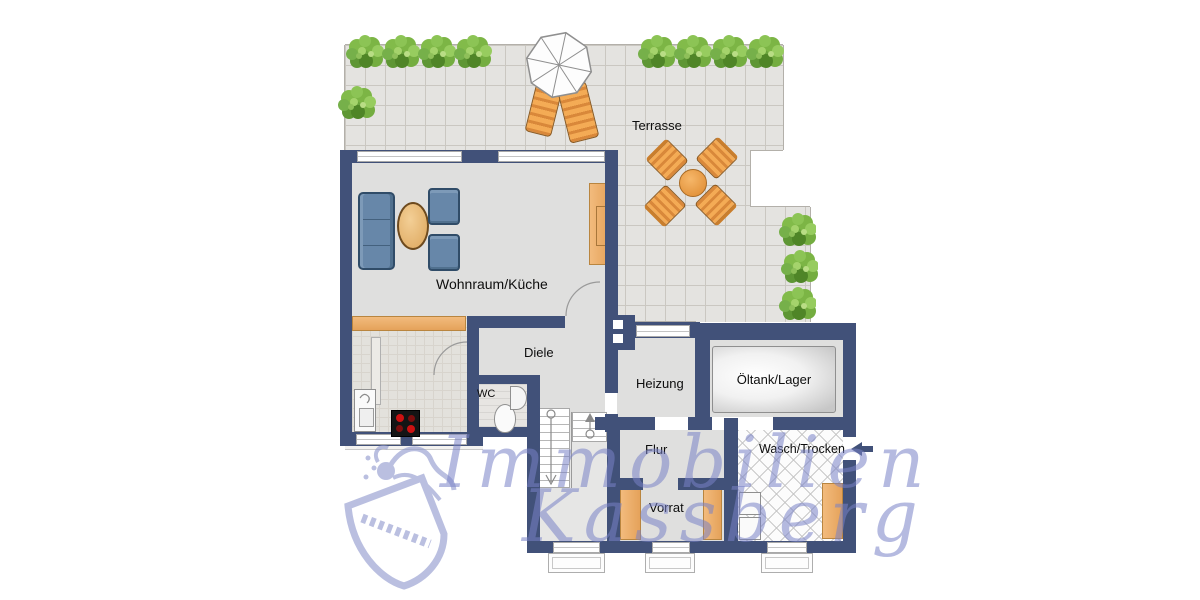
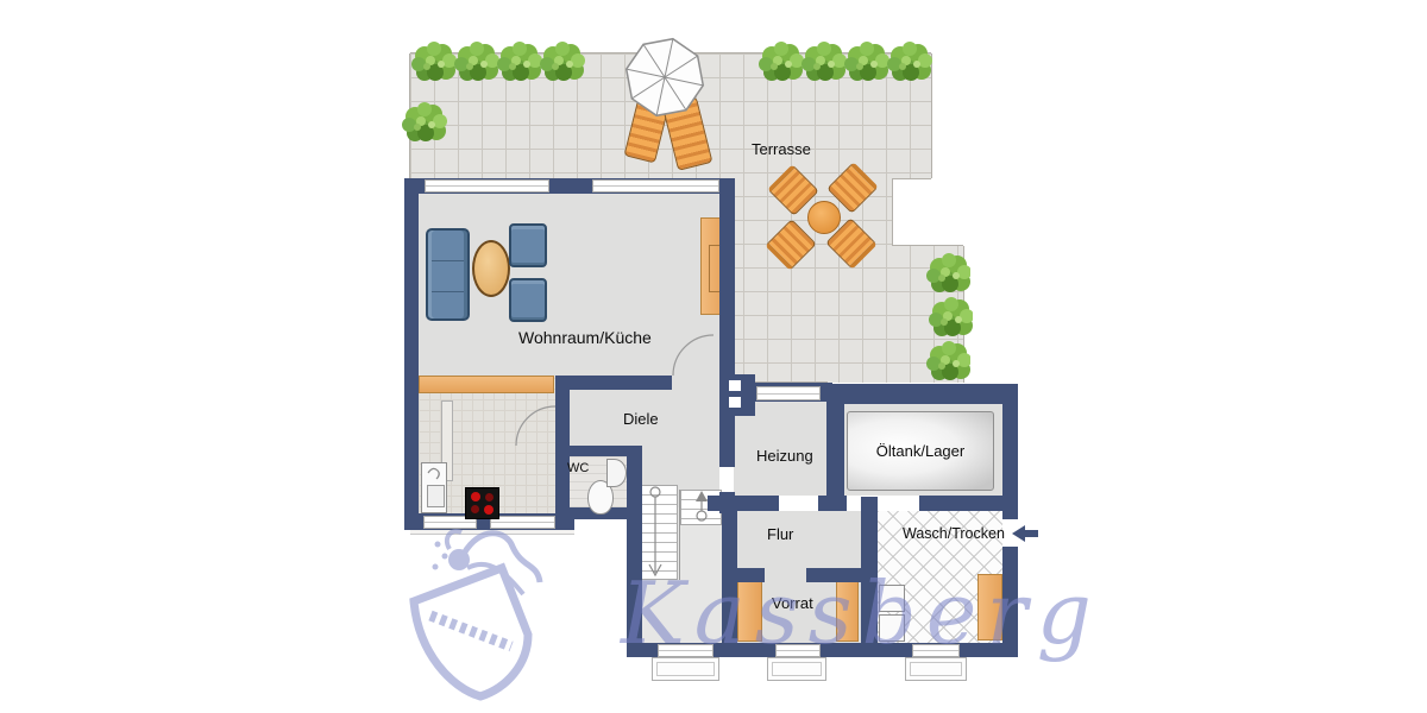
  Öltank/Lager
  Terrasse
  Wohnraum/Küche
  Diele
  WC
  Heizung
  Flur
  Vorrat
  Wasch/Trocken
- Immobilien
  Kassberg
